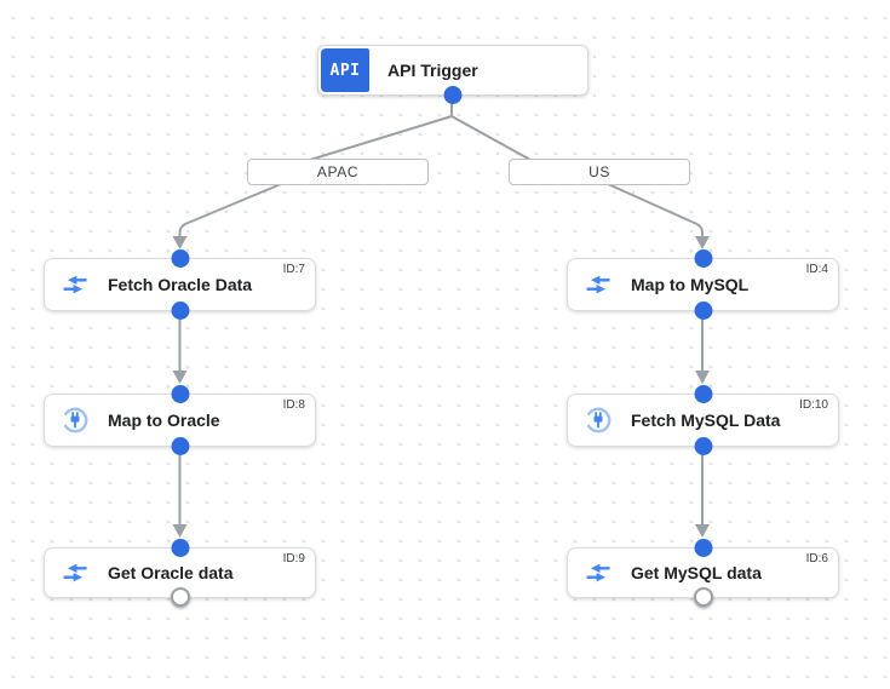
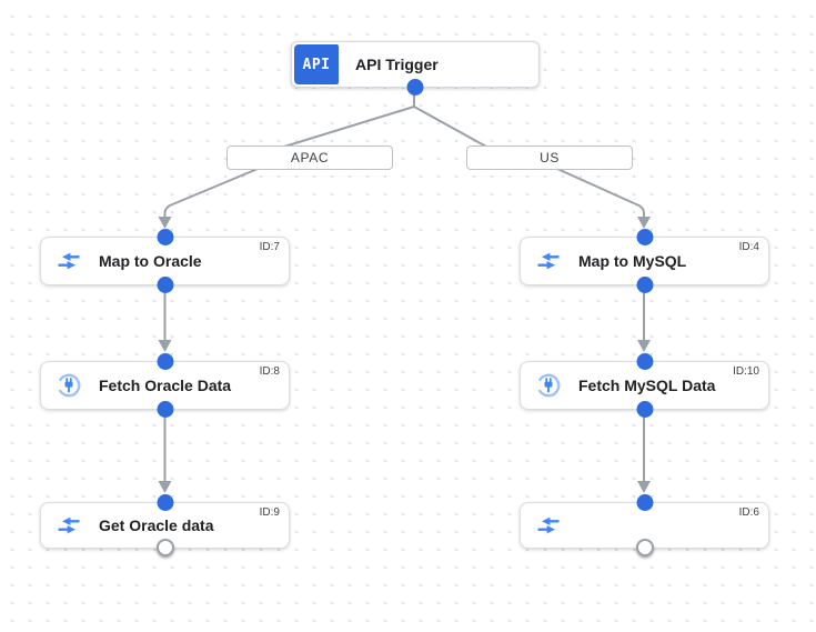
  API
  API Trigger
  APAC
  US
- Fetch Oracle Data
+ Map to Oracle
  ID:7
- Map to Oracle
+ Fetch Oracle Data
  ID:8
  Get Oracle data
  ID:9
  Map to MySQL
  ID:4
  Fetch MySQL Data
  ID:10
- Get MySQL data
  ID:6
